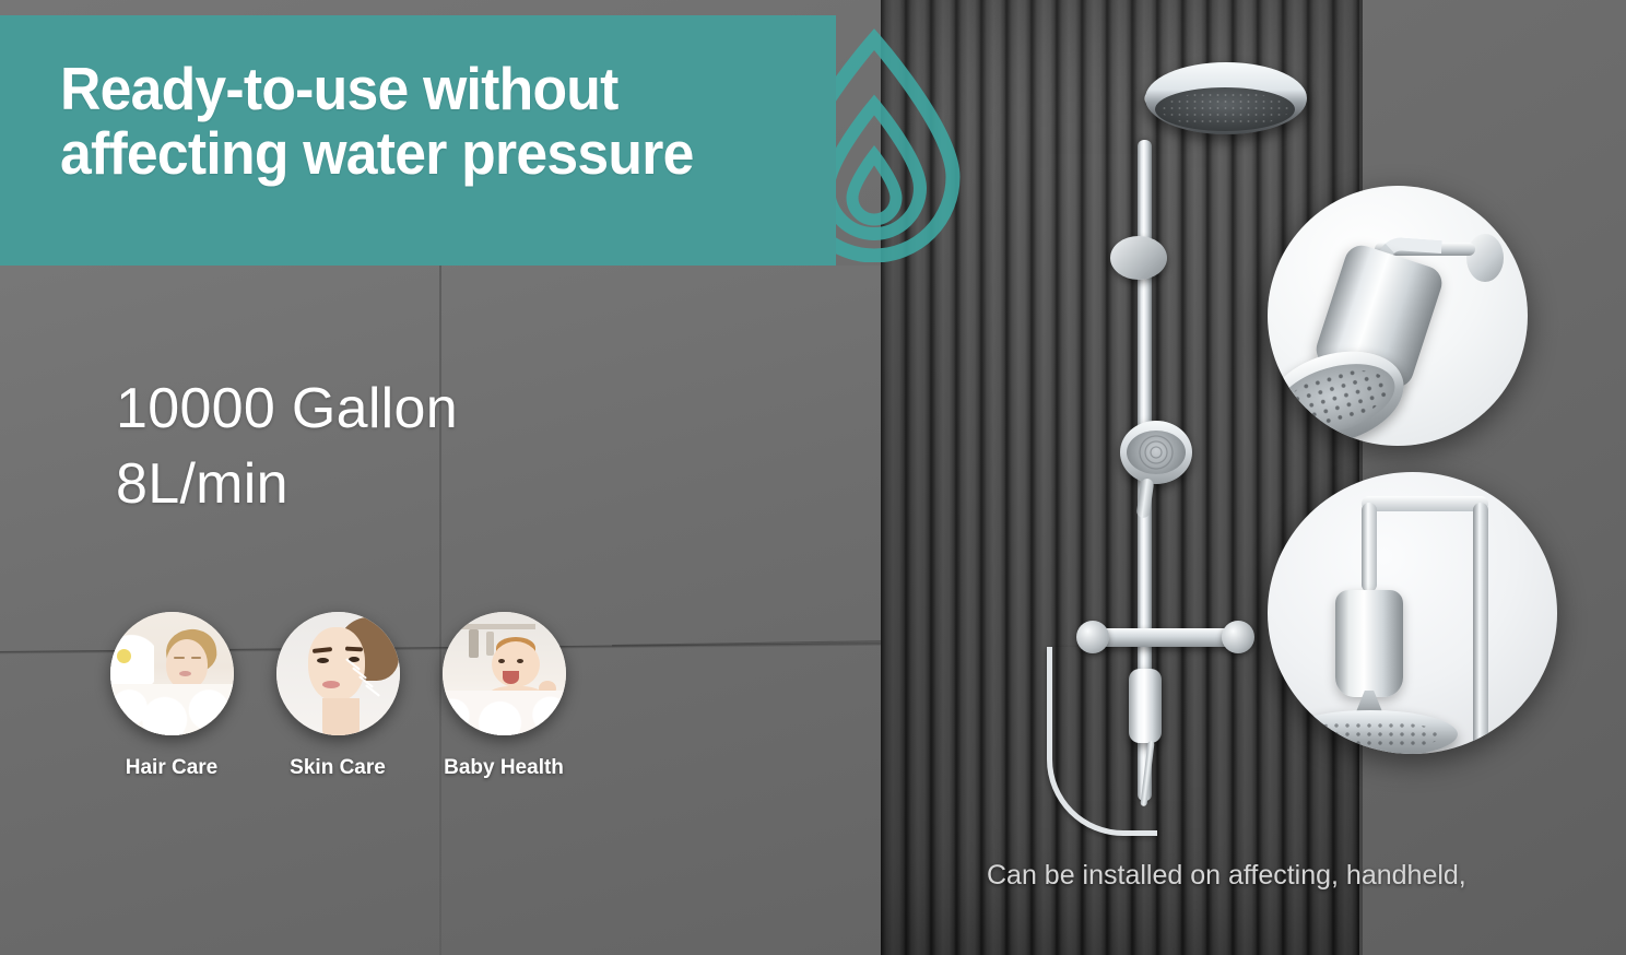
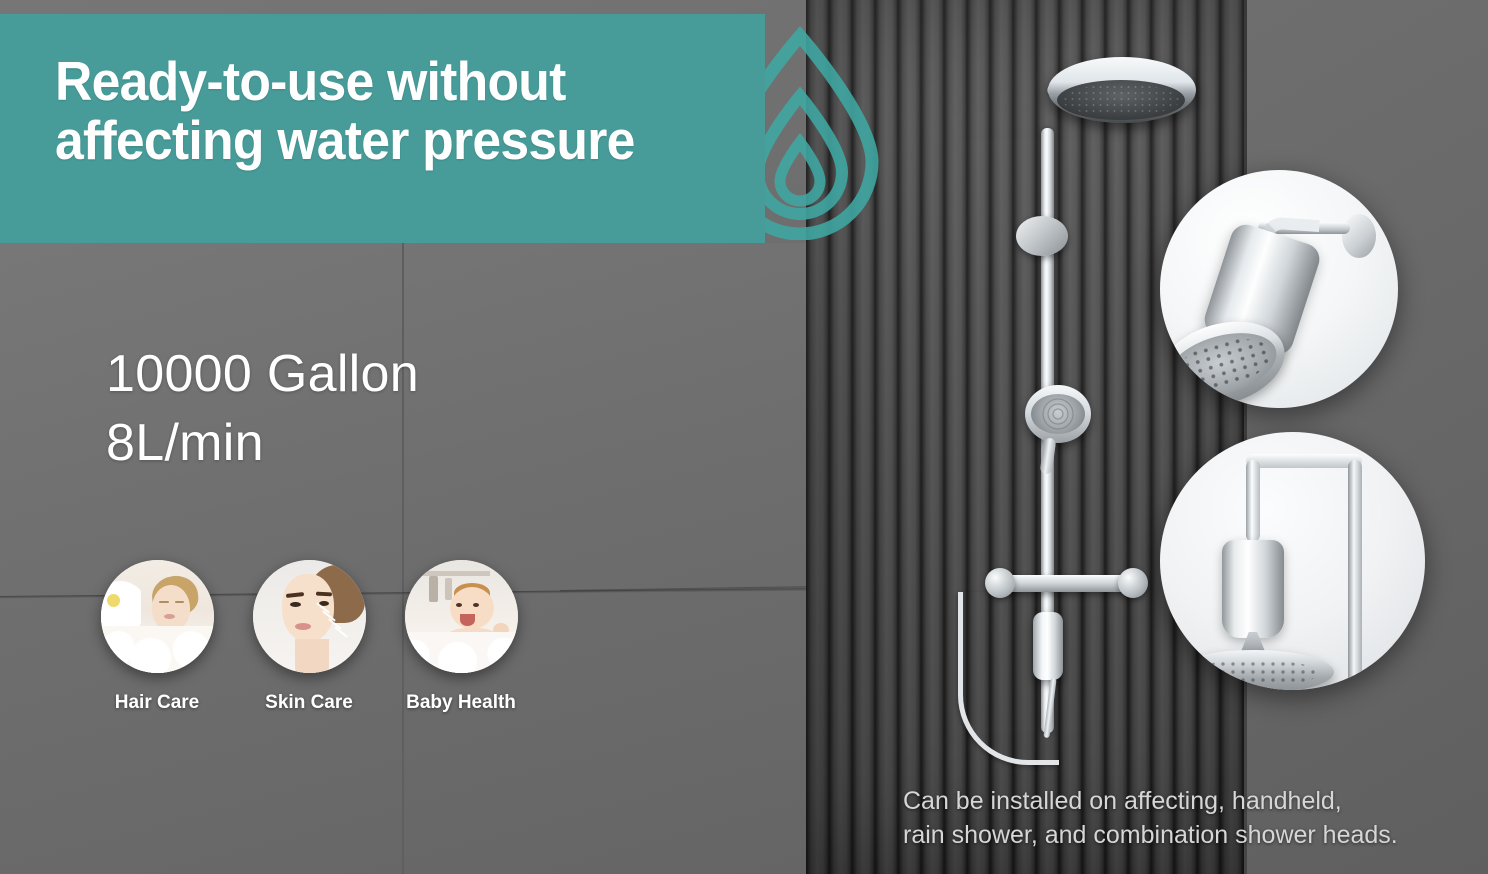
  Ready-to-use without
  affecting water pressure
  10000 Gallon
  8L/min
  Hair Care
  Skin Care
  Baby Health
  Can be installed on affecting, handheld,
+ rain shower, and combination shower heads.
